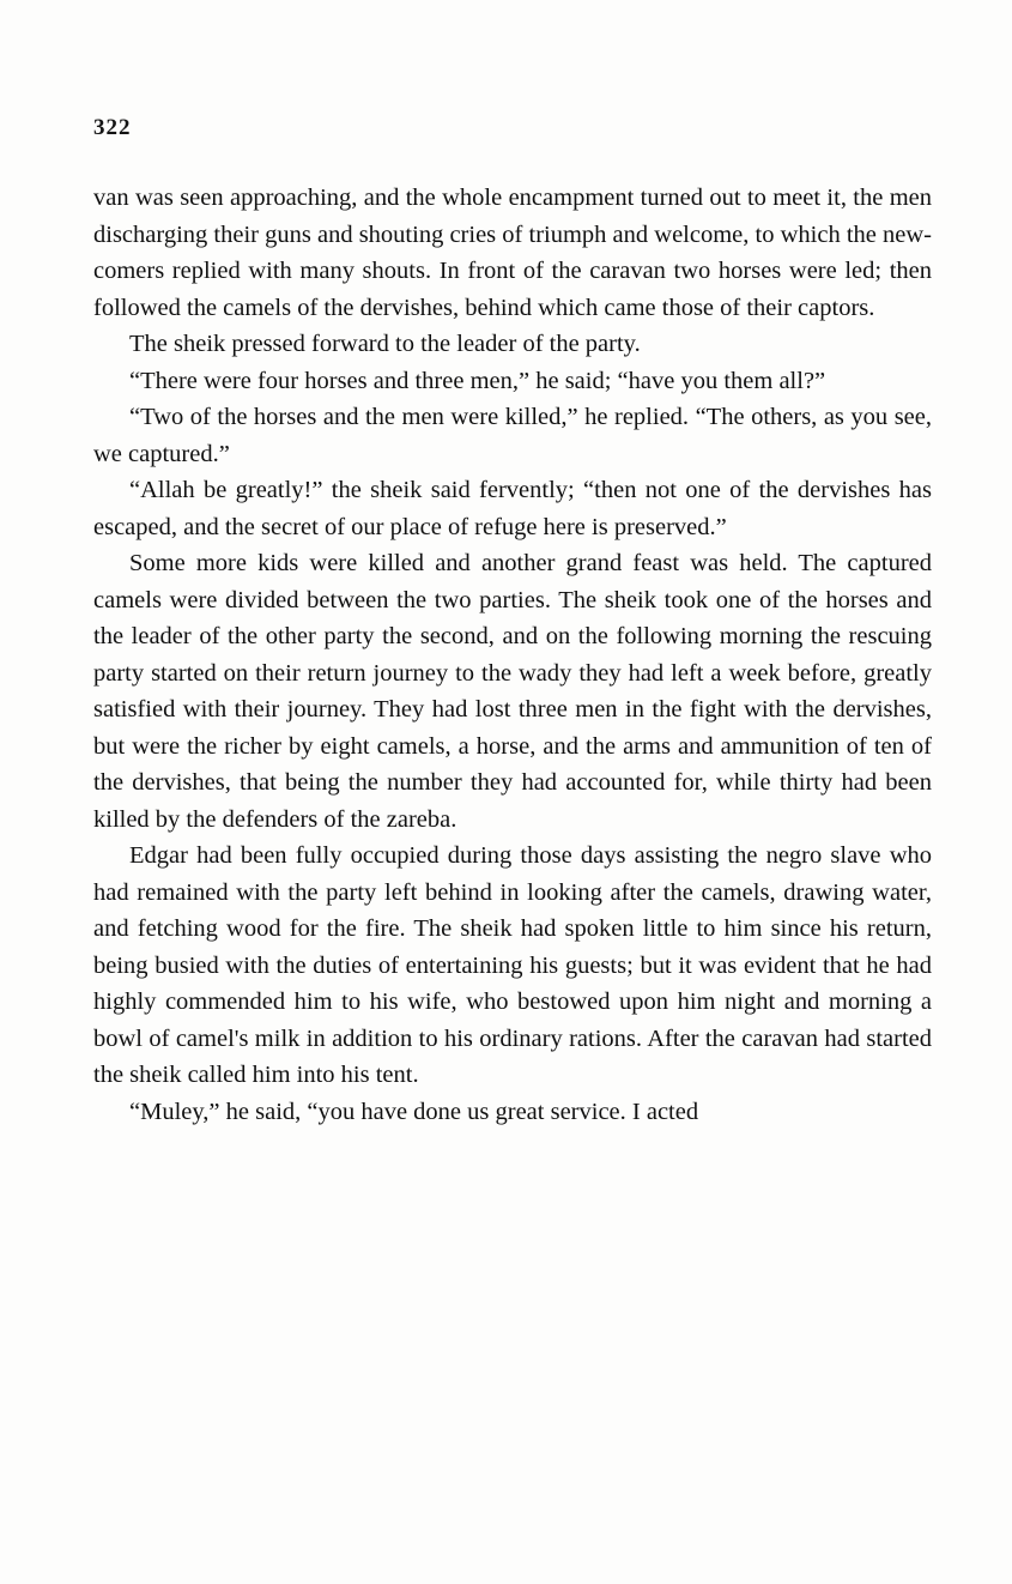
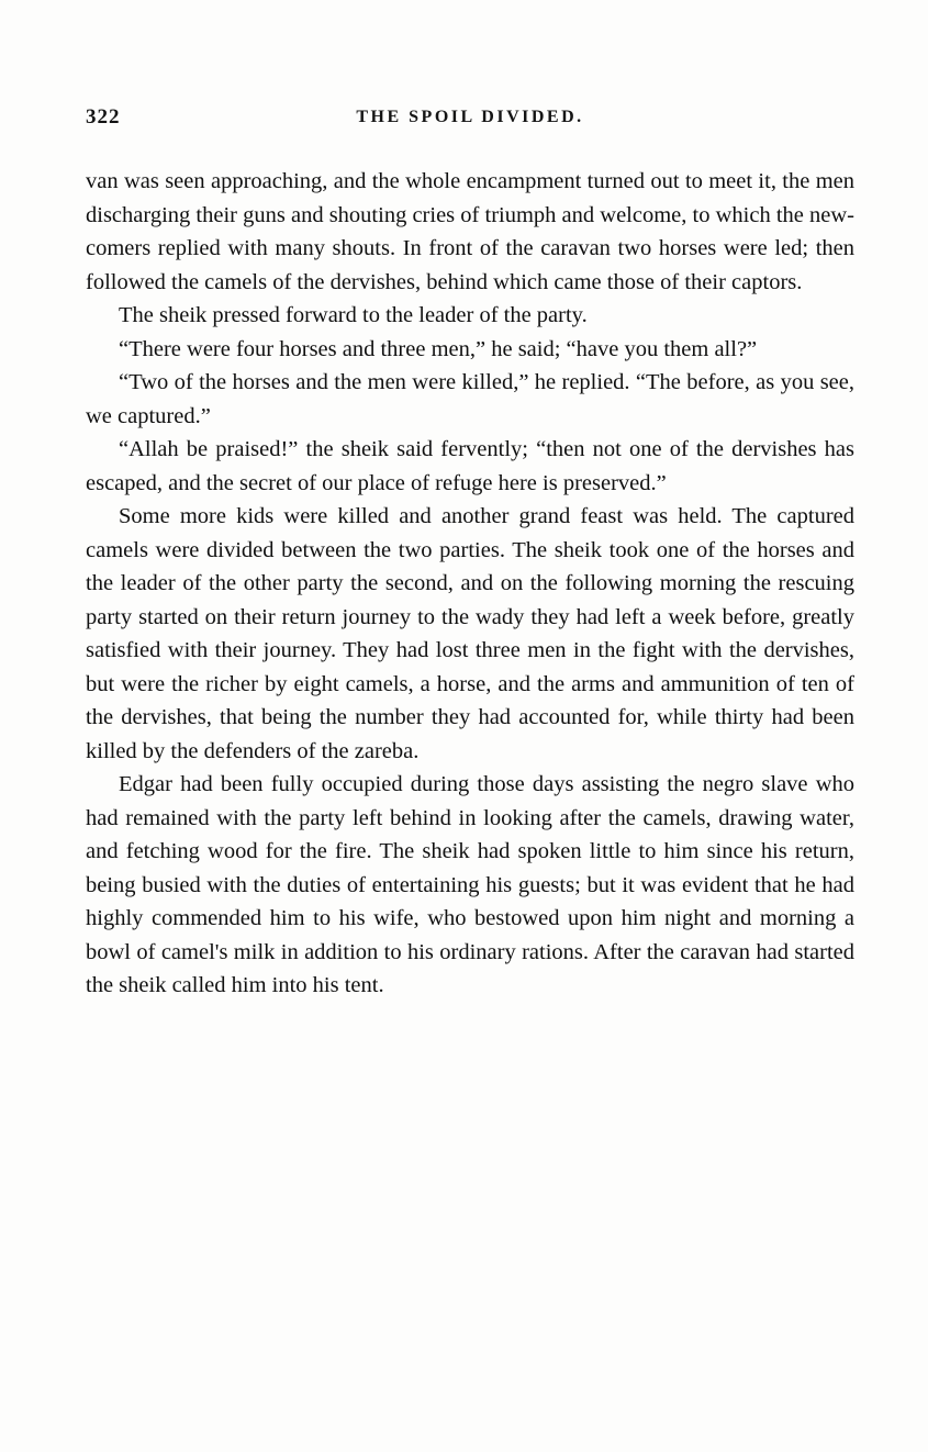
  322
+ THE SPOIL DIVIDED.
  van was seen approaching, and the whole encampment turned out to meet it, the men discharging their guns and shouting cries of triumph and welcome, to which the new-comers replied with many shouts. In front of the caravan two horses were led; then followed the camels of the dervishes, behind which came those of their captors.
  The sheik pressed forward to the leader of the party.
  “There were four horses and three men,” he said; “have you them all?”
- “Two of the horses and the men were killed,” he replied. “The others, as you see, we captured.”
+ “Two of the horses and the men were killed,” he replied. “The before, as you see, we captured.”
- “Allah be greatly!” the sheik said fervently; “then not one of the dervishes has escaped, and the secret of our place of refuge here is preserved.”
+ “Allah be praised!” the sheik said fervently; “then not one of the dervishes has escaped, and the secret of our place of refuge here is preserved.”
  Some more kids were killed and another grand feast was held. The captured camels were divided between the two parties. The sheik took one of the horses and the leader of the other party the second, and on the following morning the rescuing party started on their return journey to the wady they had left a week before, greatly satisfied with their journey. They had lost three men in the fight with the dervishes, but were the richer by eight camels, a horse, and the arms and ammunition of ten of the dervishes, that being the number they had accounted for, while thirty had been killed by the defenders of the zareba.
  Edgar had been fully occupied during those days assisting the negro slave who had remained with the party left behind in looking after the camels, drawing water, and fetching wood for the fire. The sheik had spoken little to him since his return, being busied with the duties of entertaining his guests; but it was evident that he had highly commended him to his wife, who bestowed upon him night and morning a bowl of camel's milk in addition to his ordinary rations. After the caravan had started the sheik called him into his tent.
- “Muley,” he said, “you have done us great service. I acted
